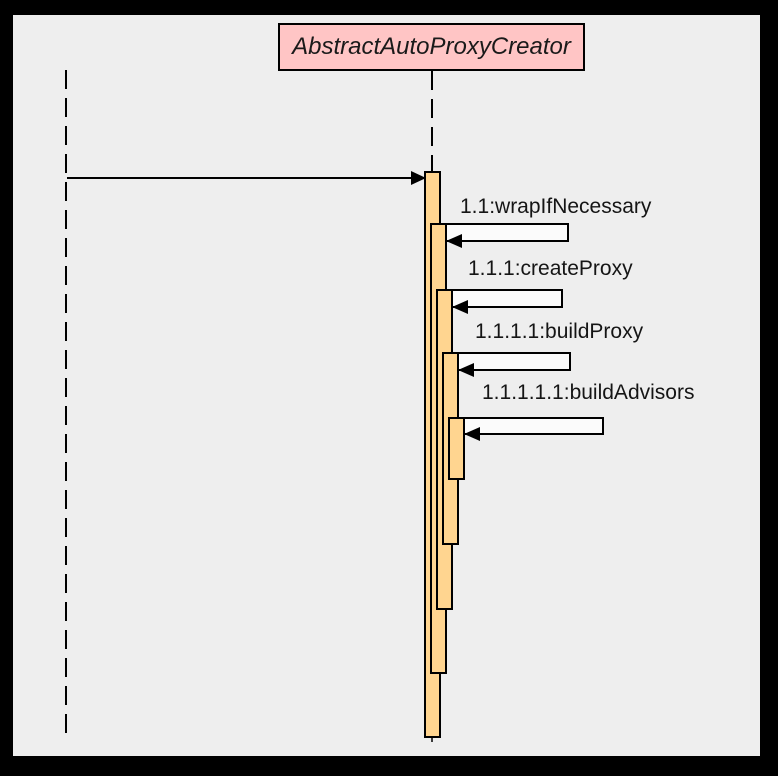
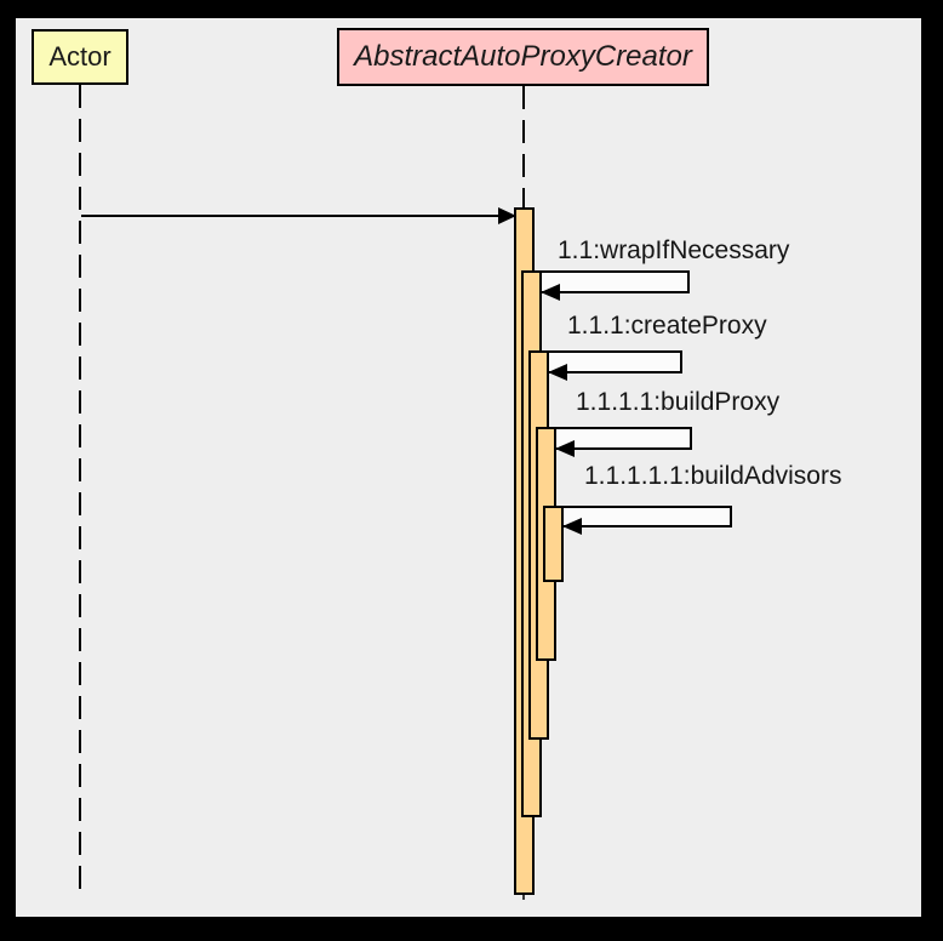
+ Actor
  AbstractAutoProxyCreator
  1.1:wrapIfNecessary
  1.1.1:createProxy
  1.1.1.1:buildProxy
  1.1.1.1.1:buildAdvisors
